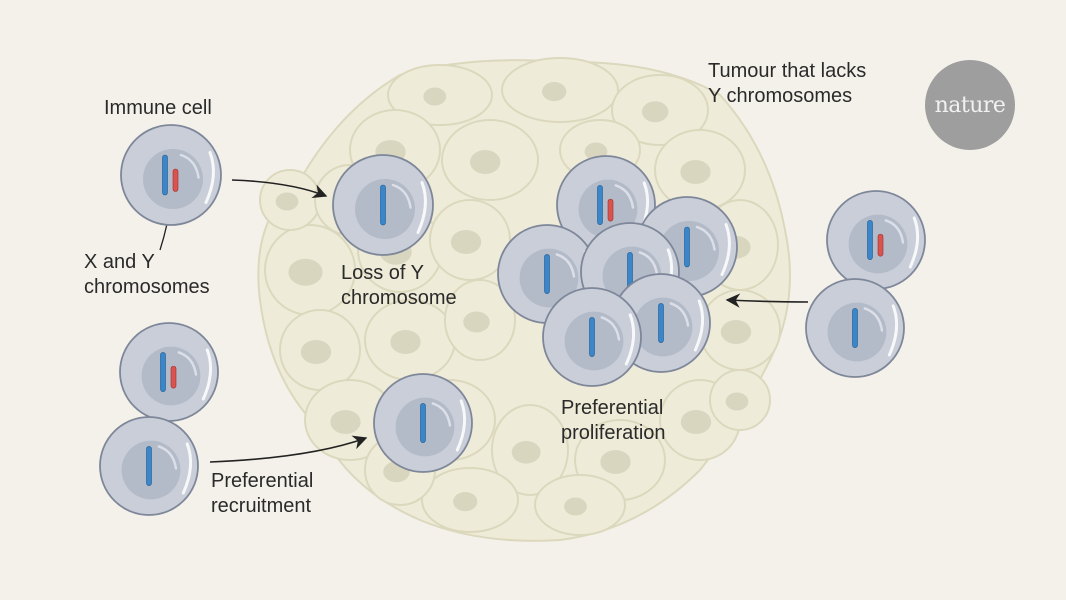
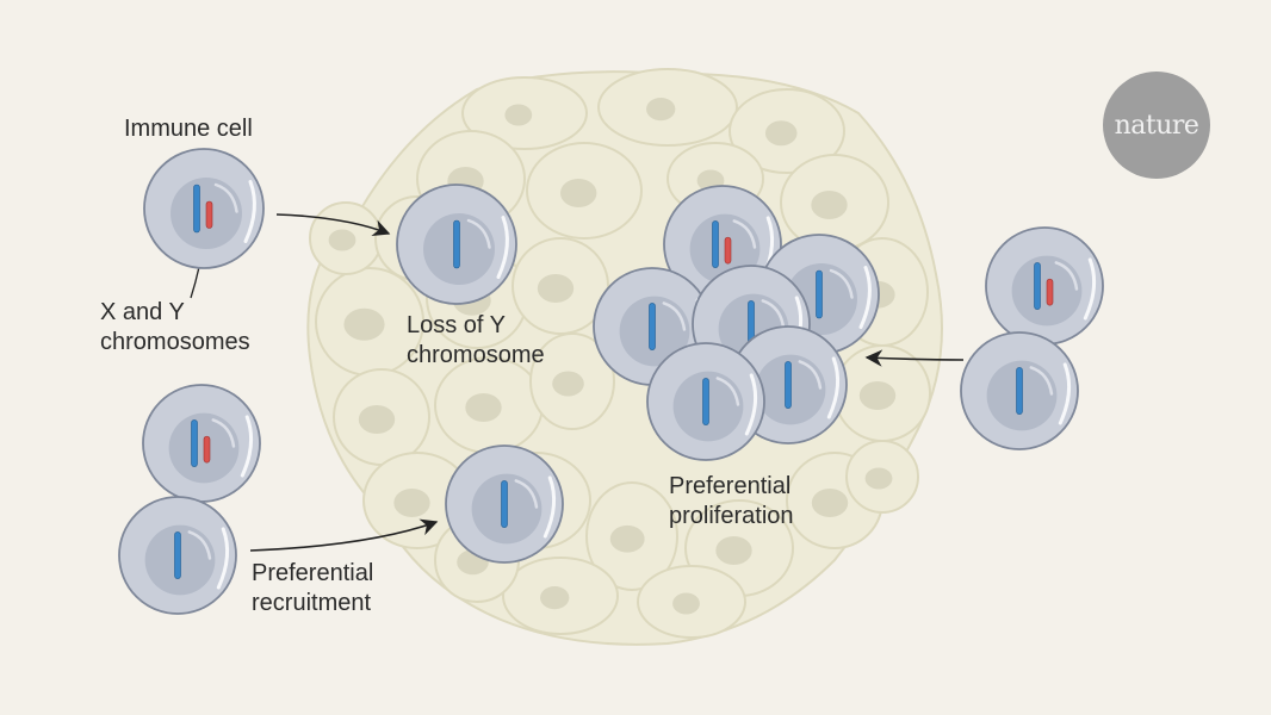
  Immune cell
  X and Y
  chromosomes
  Loss of Y
  chromosome
- Tumour that lacks
- Y chromosomes
  Preferential
  proliferation
  Preferential
  recruitment
  nature
